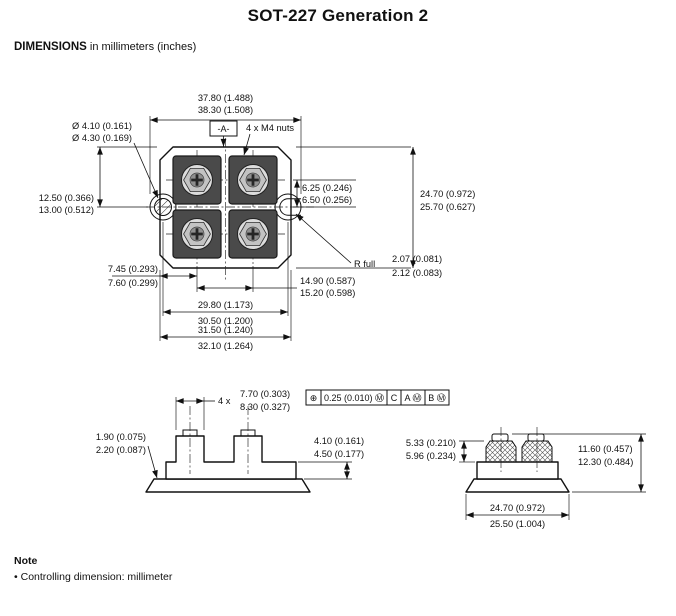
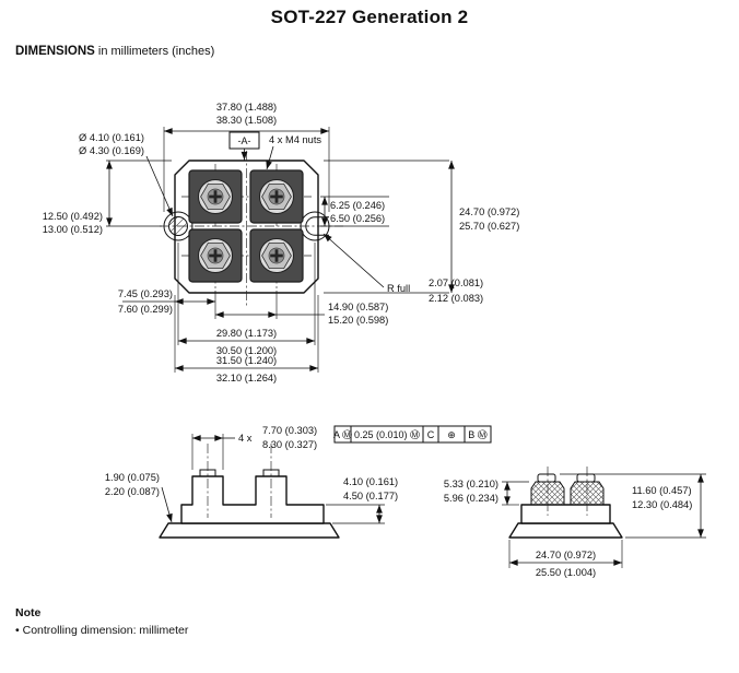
  SOT-227 Generation 2
  DIMENSIONS in millimeters (inches)
  37.80 (1.488)
  38.30 (1.508)
  Ø 4.10 (0.161)
  Ø 4.30 (0.169)
  -A-
  4 x M4 nuts
  6.25 (0.246)
  6.50 (0.256)
  24.70 (0.972)
  25.70 (0.627)
- 12.50 (0.366)
+ 12.50 (0.492)
  13.00 (0.512)
  R full
  2.07 (0.081)
  2.12 (0.083)
  7.45 (0.293)
  7.60 (0.299)
  14.90 (0.587)
  15.20 (0.598)
  29.80 (1.173)
  30.50 (1.200)
  31.50 (1.240)
  32.10 (1.264)
  4 x
  7.70 (0.303)
  8.30 (0.327)
  1.90 (0.075)
  2.20 (0.087)
  4.10 (0.161)
  4.50 (0.177)
- ⊕
+ A Ⓜ
  0.25 (0.010) Ⓜ
  C
- A Ⓜ
+ ⊕
  B Ⓜ
  5.33 (0.210)
  5.96 (0.234)
  11.60 (0.457)
  12.30 (0.484)
  24.70 (0.972)
  25.50 (1.004)
  Note
  • Controlling dimension: millimeter
